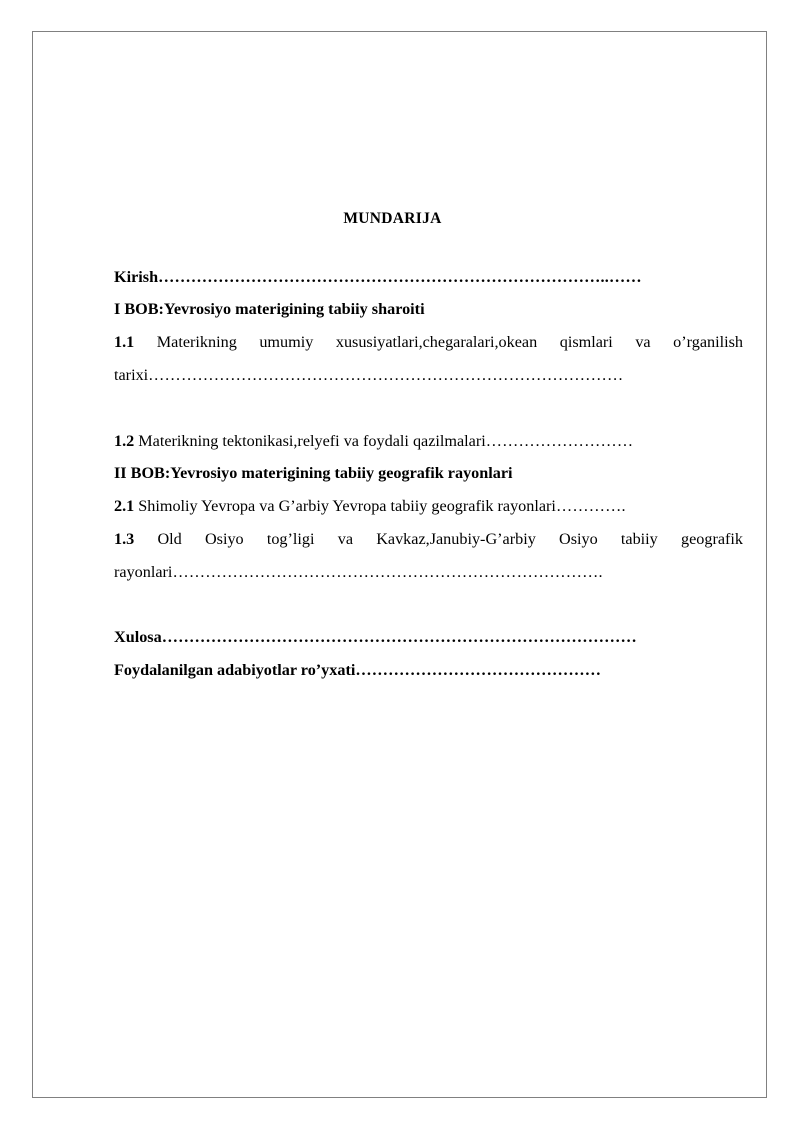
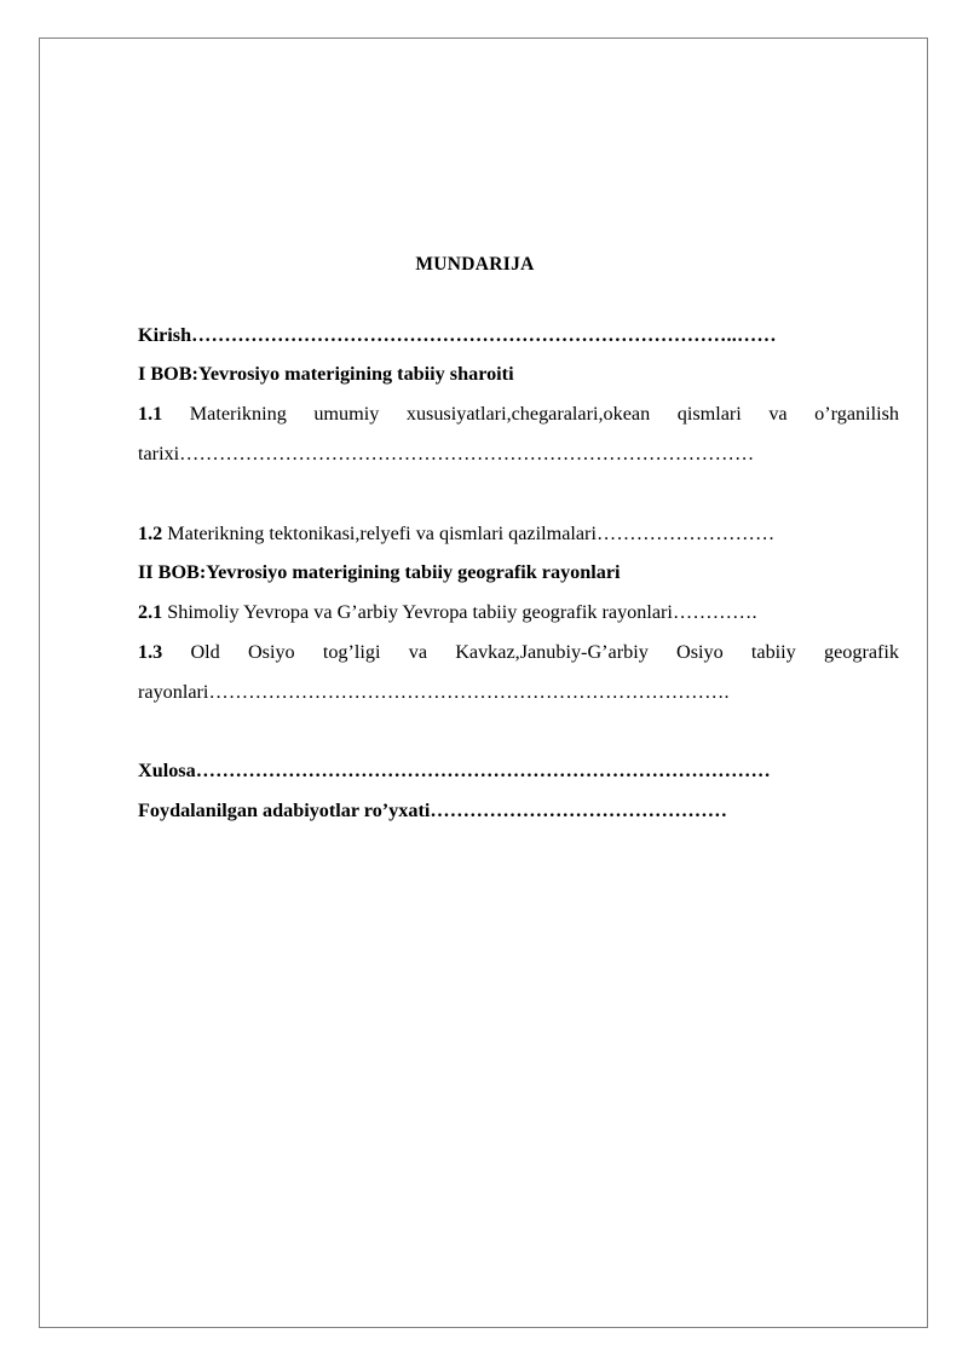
  MUNDARIJA
  Kirish………………………………………………………………………..……
  I BOB:Yevrosiyo materigining tabiiy sharoiti
  1.1 Materikning umumiy xususiyatlari,chegaralari,okean qismlari va o’rganilish tarixi……………………………………………………………………………
- 1.2 Materikning tektonikasi,relyefi va foydali qazilmalari………………………
+ 1.2 Materikning tektonikasi,relyefi va qismlari qazilmalari………………………
  II BOB:Yevrosiyo materigining tabiiy geografik rayonlari
  2.1 Shimoliy Yevropa va G’arbiy Yevropa tabiiy geografik rayonlari………….
  1.3 Old Osiyo tog’ligi va Kavkaz,Janubiy-G’arbiy Osiyo tabiiy geografik rayonlari…………………………………………………………………….
  Xulosa……………………………………………………………………………
  Foydalanilgan adabiyotlar ro’yxati………………………………………
